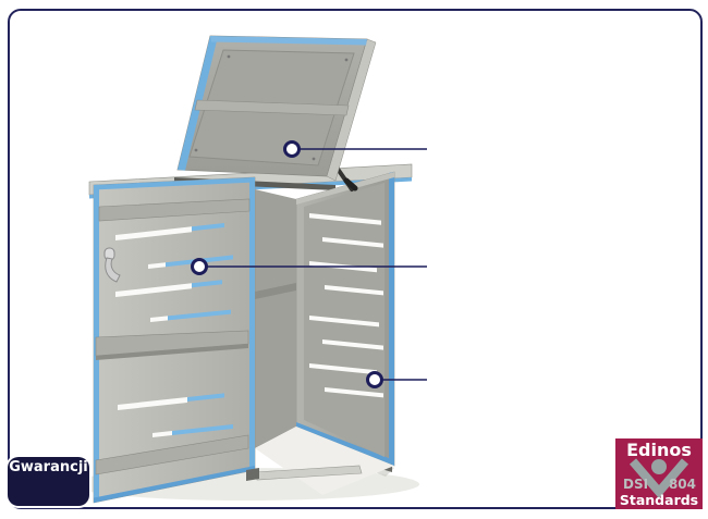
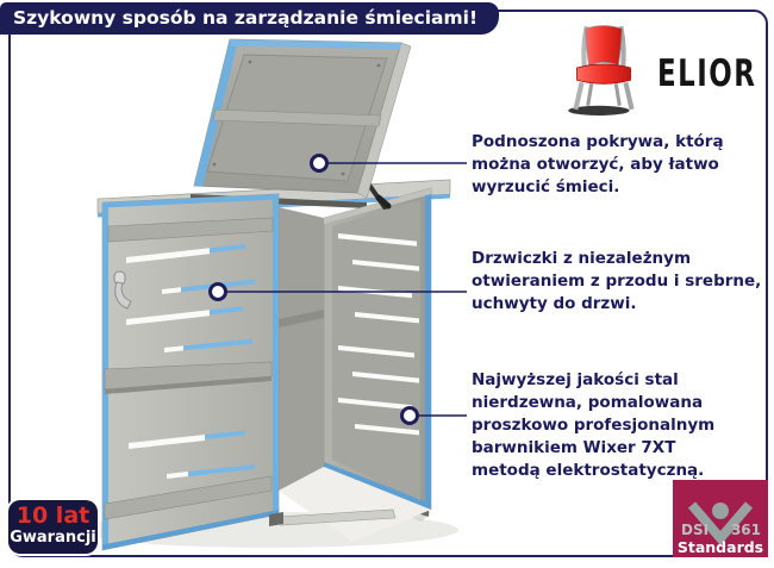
+ Szykowny sposób na zarządzanie śmieciami!
+ ELIOR
+ Podnoszona pokrywa, którą
+ można otworzyć, aby łatwo
+ wyrzucić śmieci.
+ Drzwiczki z niezależnym
+ otwieraniem z przodu i srebrne,
+ uchwyty do drzwi.
+ Najwyższej jakości stal
+ nierdzewna, pomalowana
+ proszkowo profesjonalnym
+ barwnikiem Wixer 7XT
+ metodą elektrostatyczną.
+ 10 lat
  Gwarancji
- Edinos
  DSI
- 804
+ 361
  Standards
